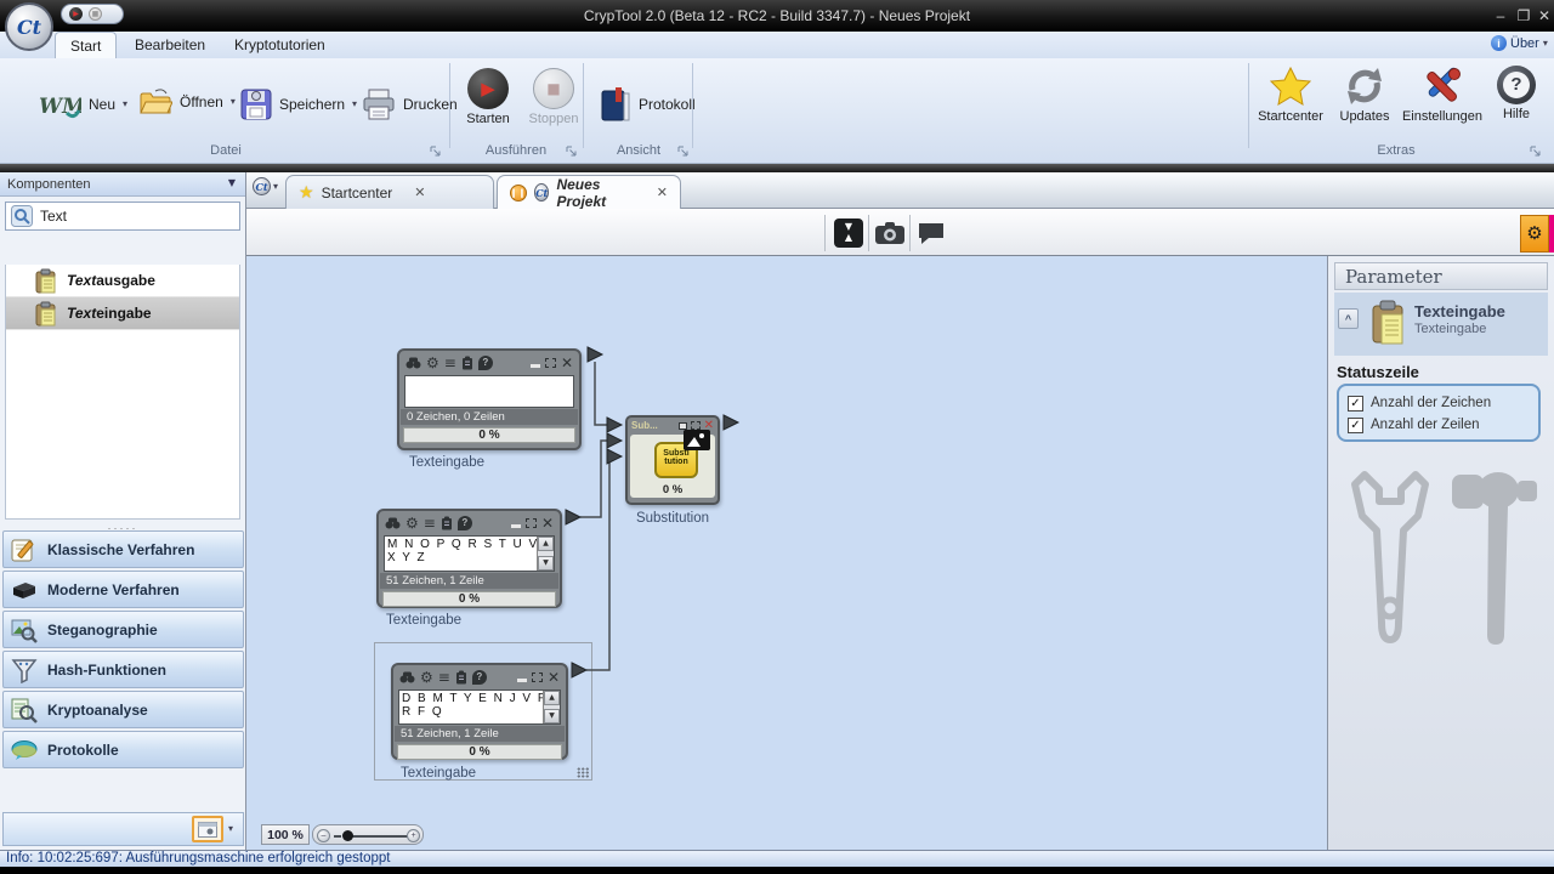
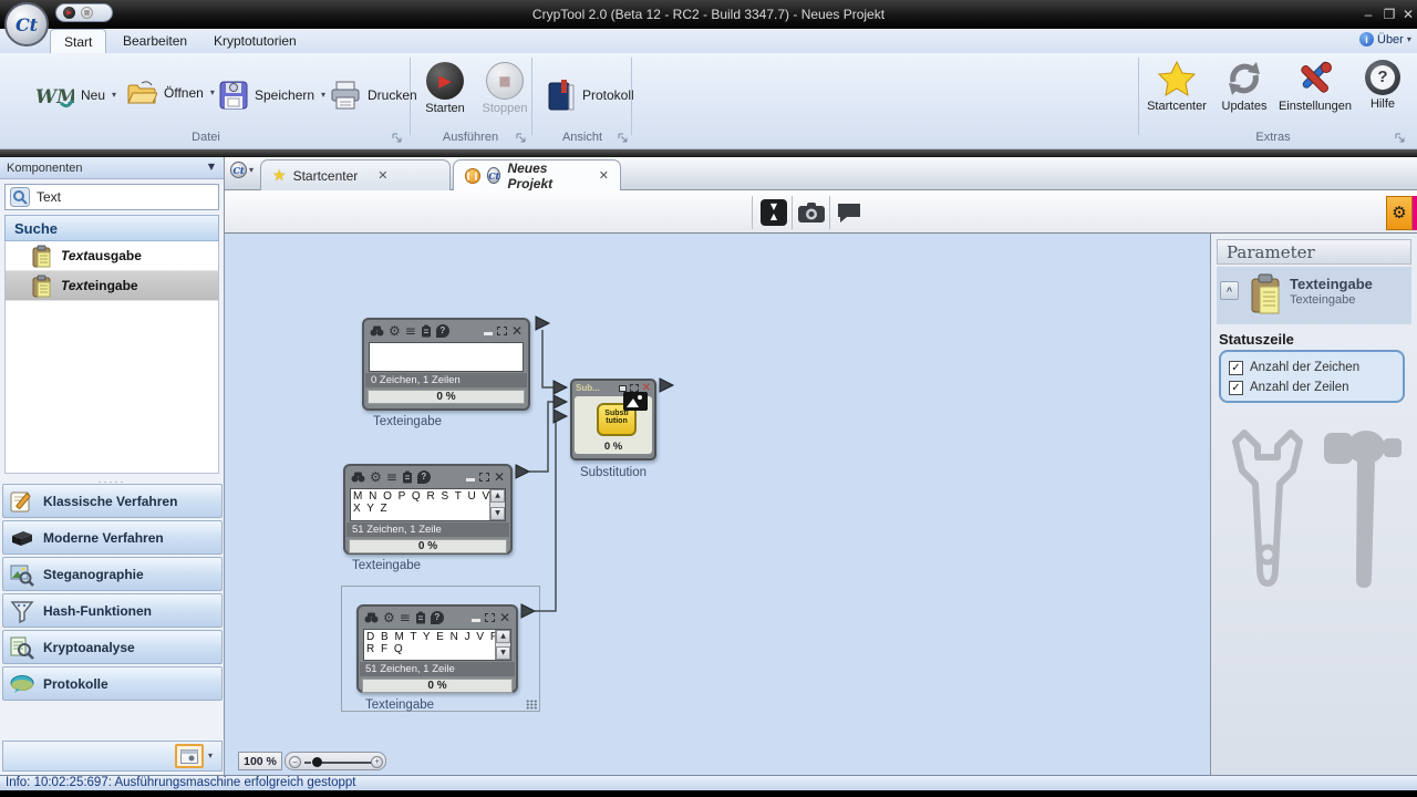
  CrypTool 2.0 (Beta 12 - RC2 - Build 3347.7) - Neues Projekt
  –
  ❐
  ✕
  Ct
  Start
  Bearbeiten
  Kryptotutorien
  i
  Über
  ▾
  WM
  Neu
  ▾
  Öffnen
  ▾
  Speichern
  ▾
  Drucken
  Datei
  ▶
  Starten
  ■
  Stoppen
  Ausführen
  Protokoll
  Ansicht
  Startcenter
  Updates
  Einstellungen
  ?
  Hilfe
  Extras
  Ct
  ▾
  ★
  Startcenter
  ✕
  Ct
  Neues Projekt
  ✕
  ▼
  ▲
  ⚙
  Komponenten
  ▼
  Text
+ Suche
  Textausgabe
  Texteingabe
  ·····
  Klassische Verfahren
  Moderne Verfahren
  Steganographie
  Hash-Funktionen
  Kryptoanalyse
  Protokolle
  ▾
  ⚙
  ≡
  ?
  ✕
- 0 Zeichen, 0 Zeilen
+ 0 Zeichen, 1 Zeilen
  0 %
  Texteingabe
  ⚙
  ≡
  ?
  ✕
  M N O P Q R S T U V
  X Y Z
  51 Zeichen, 1 Zeile
  0 %
  Texteingabe
  ⚙
  ≡
  ?
  ✕
  D B M T Y E N J V
  R F Q
  51 Zeichen, 1 Zeile
  0 %
  Texteingabe
  Sub...
  ✕
  0 %
  Substitution
  100 %
  Parameter
  ^
  Texteingabe
  Texteingabe
  Statuszeile
  ✓
  Anzahl der Zeichen
  ✓
  Anzahl der Zeilen
  Info: 10:02:25:697: Ausführungsmaschine erfolgreich gestoppt
